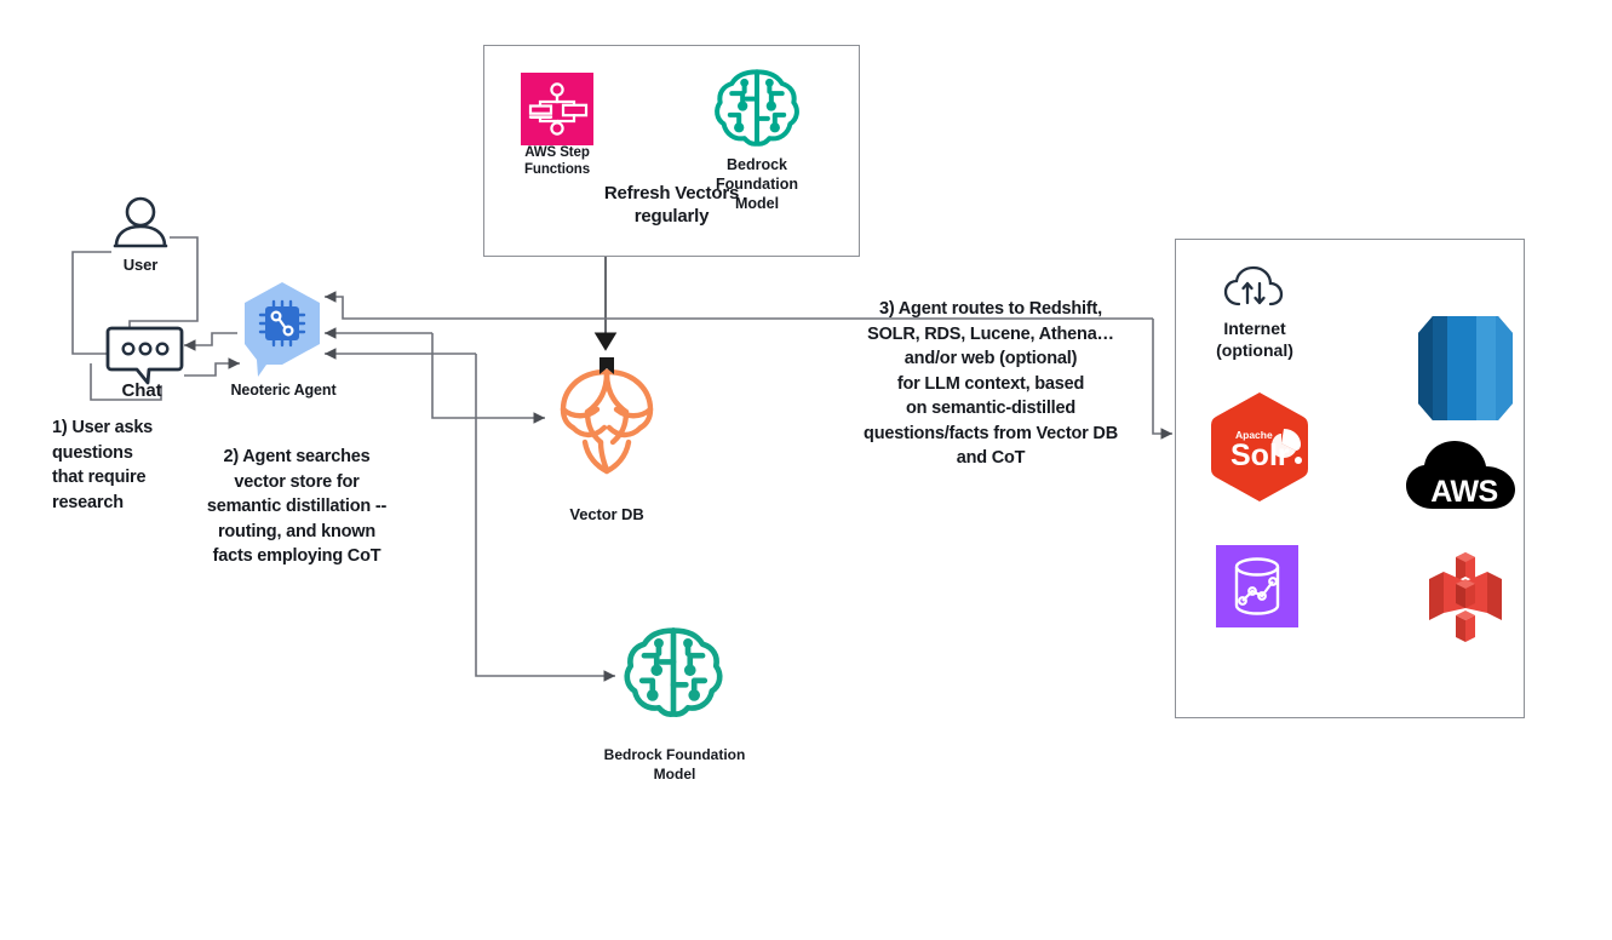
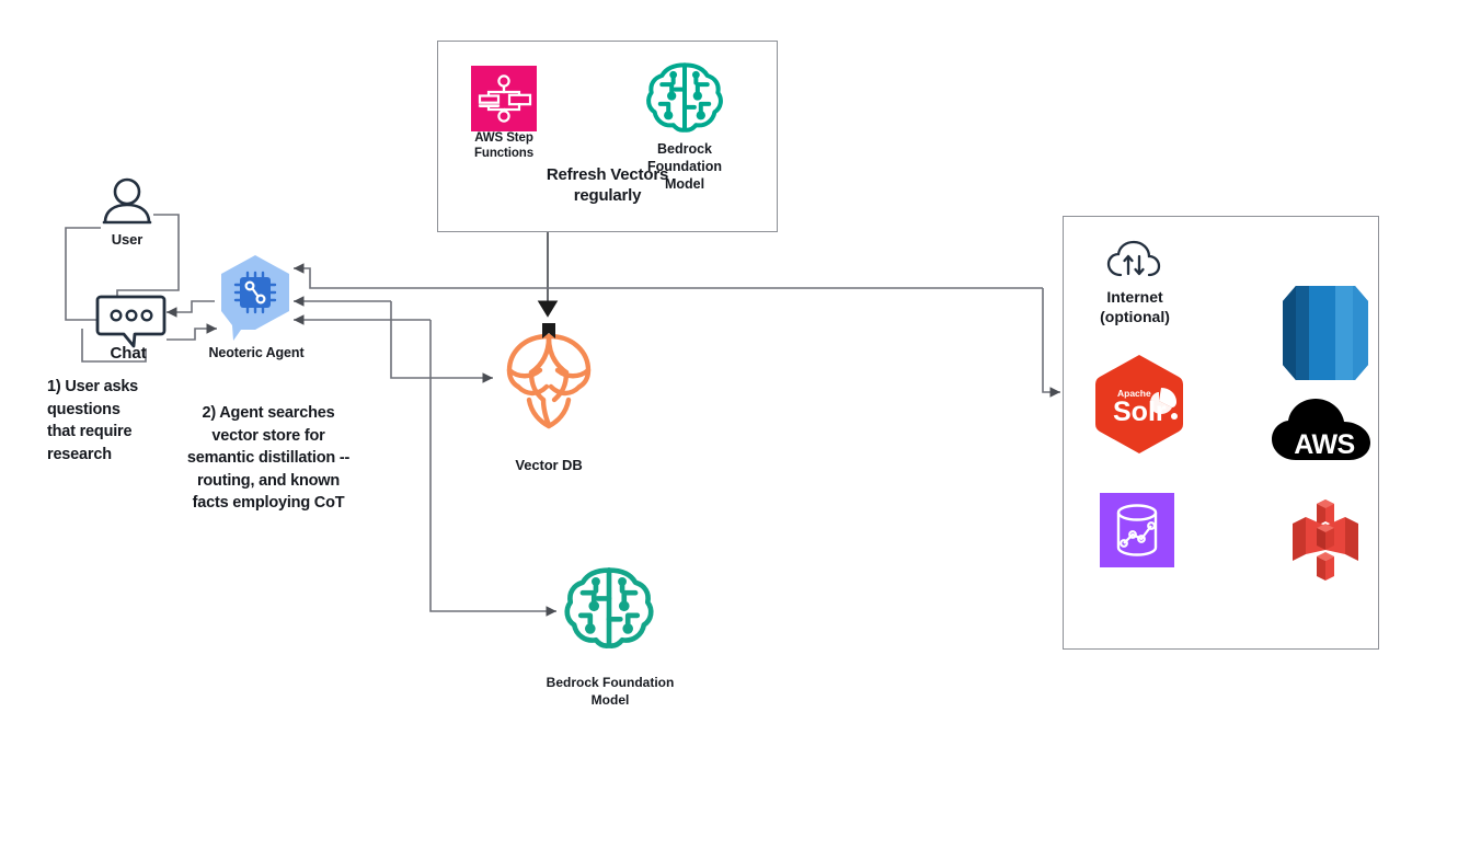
  AWS Step Functions
  Bedrock
  Foundation
  Model
  Refresh Vectors
  regularly
  User
  Chat
  Neoteric Agent
  1) User asks
  questions
  that require
  research
  2) Agent searches
  vector store for
  semantic distillation --
  routing, and known
  facts employing CoT
  Vector DB
- 3) Agent routes to Redshift,
- SOLR, RDS, Lucene, Athena…
- and/or web (optional)
- for LLM context, based
- on semantic-distilled
- questions/facts from Vector DB
- and CoT
  Bedrock Foundation
  Model
  Internet
  (optional)
  Apache
  Sol
  AWS
